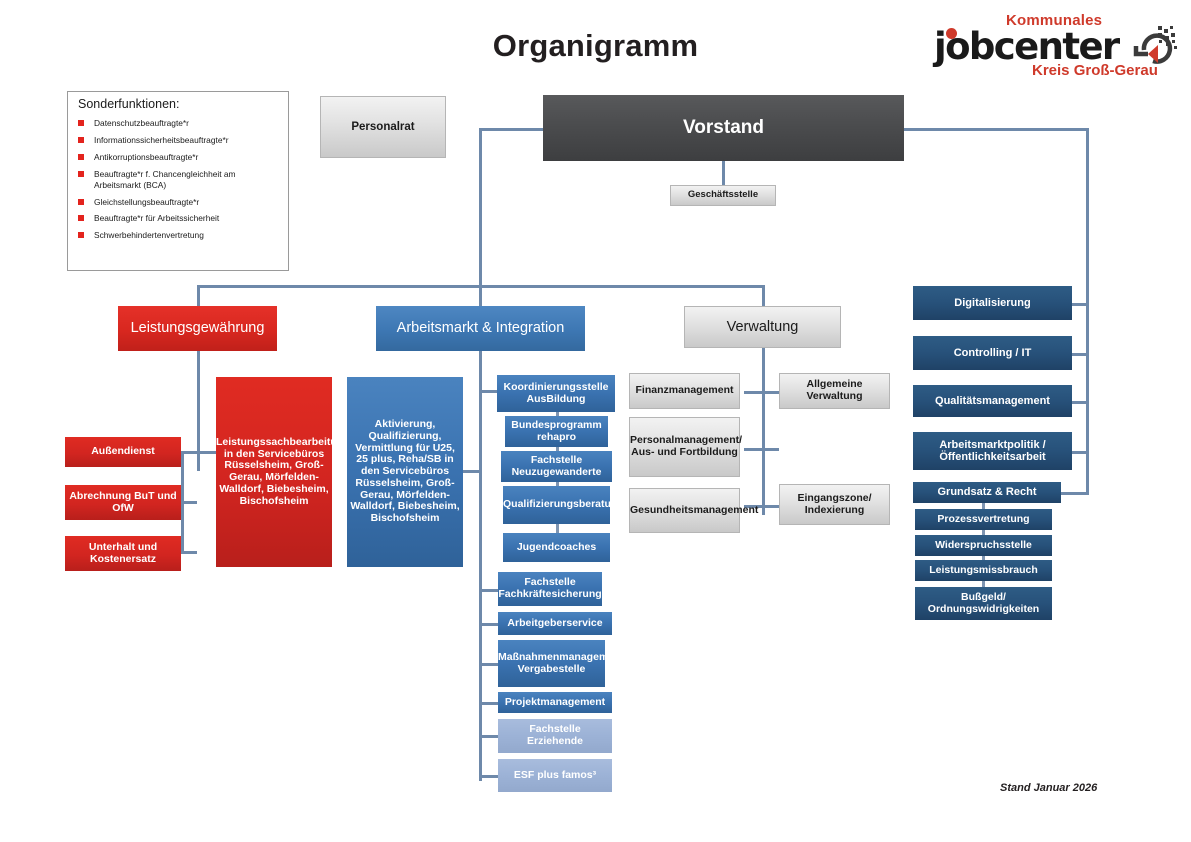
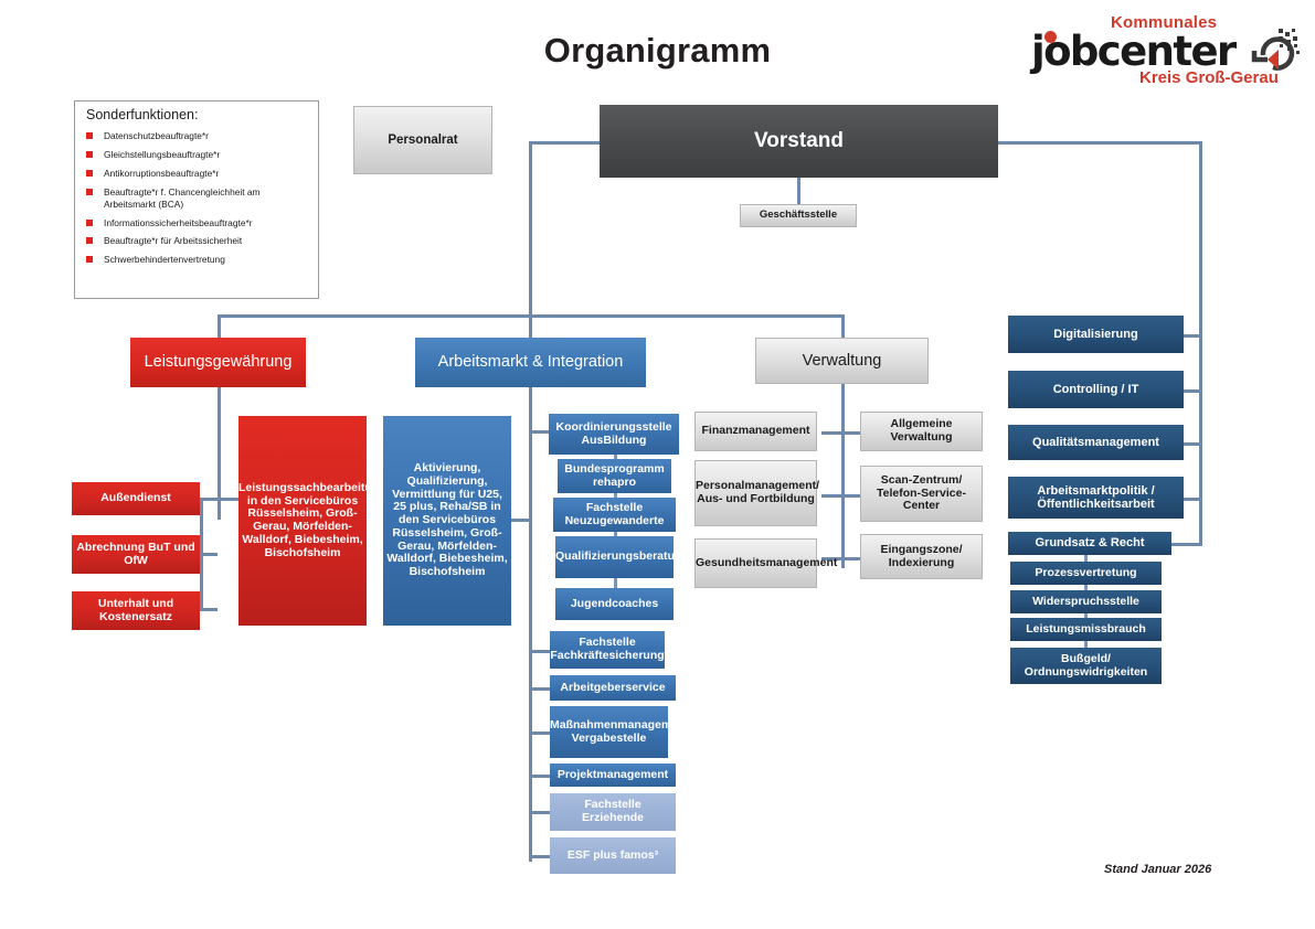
  Organigramm
  Kommunales
  jobcenter
  Kreis Groß-Gerau
  Sonderfunktionen:
  Datenschutzbeauftragte*r
- Informationssicherheitsbeauftragte*r
+ Gleichstellungsbeauftragte*r
  Antikorruptionsbeauftragte*r
  Beauftragte*r f. Chancengleichheit am Arbeitsmarkt (BCA)
- Gleichstellungsbeauftragte*r
+ Informationssicherheitsbeauftragte*r
  Beauftragte*r für Arbeitssicherheit
  Schwerbehindertenvertretung
  Personalrat
  Vorstand
  Geschäftsstelle
  Leistungsgewährung
  Arbeitsmarkt & Integration
  Verwaltung
  Leistungssachbearbeitun in den Servicebüros Rüsselsheim, Groß-Gerau, Mörfelden-Walldorf, Biebesheim, Bischofsheim
  Außendienst
  Abrechnung BuT und OfW
  Unterhalt und Kostenersatz
  Aktivierung, Qualifizierung, Vermittlung für U25, 25 plus, Reha/SB in den Servicebüros Rüsselsheim, Groß-Gerau, Mörfelden-Walldorf, Biebesheim, Bischofsheim
  Koordinierungsstelle AusBildung
  Bundesprogramm rehapro
  Fachstelle Neuzugewanderte
  Qualifizierungsberatung
  Jugendcoaches
  Fachstelle Fachkräftesicherung
  Arbeitgeberservice
  Maßnahmenmanagement/ Vergabestelle
  Projektmanagement
  Fachstelle Erziehende
  ESF plus famos³
  Finanzmanagement
  Personalmanagement/ Aus- und Fortbildung
  Gesundheitsmanagement
  Allgemeine Verwaltung
+ Scan-Zentrum/ Telefon-Service-Center
  Eingangszone/ Indexierung
  Digitalisierung
  Controlling / IT
  Qualitätsmanagement
  Arbeitsmarktpolitik / Öffentlichkeitsarbeit
  Grundsatz & Recht
  Prozessvertretung
  Widerspruchsstelle
  Leistungsmissbrauch
  Bußgeld/ Ordnungswidrigkeiten
  Stand Januar 2026
